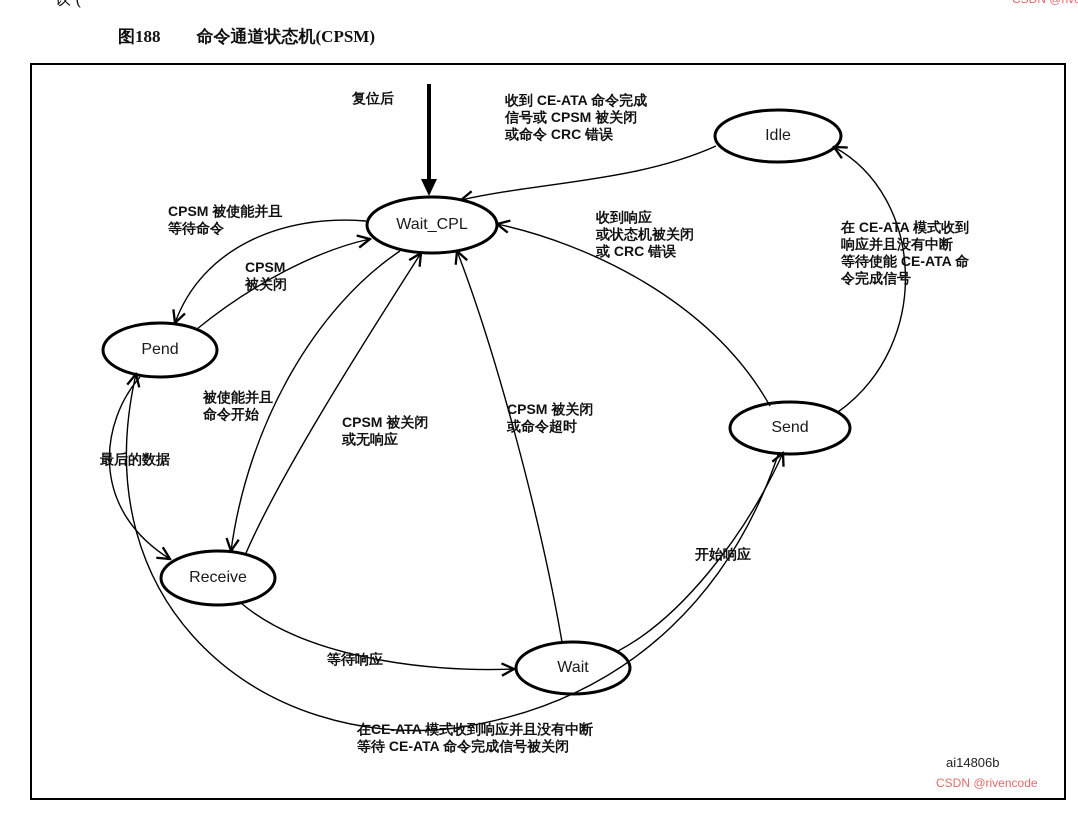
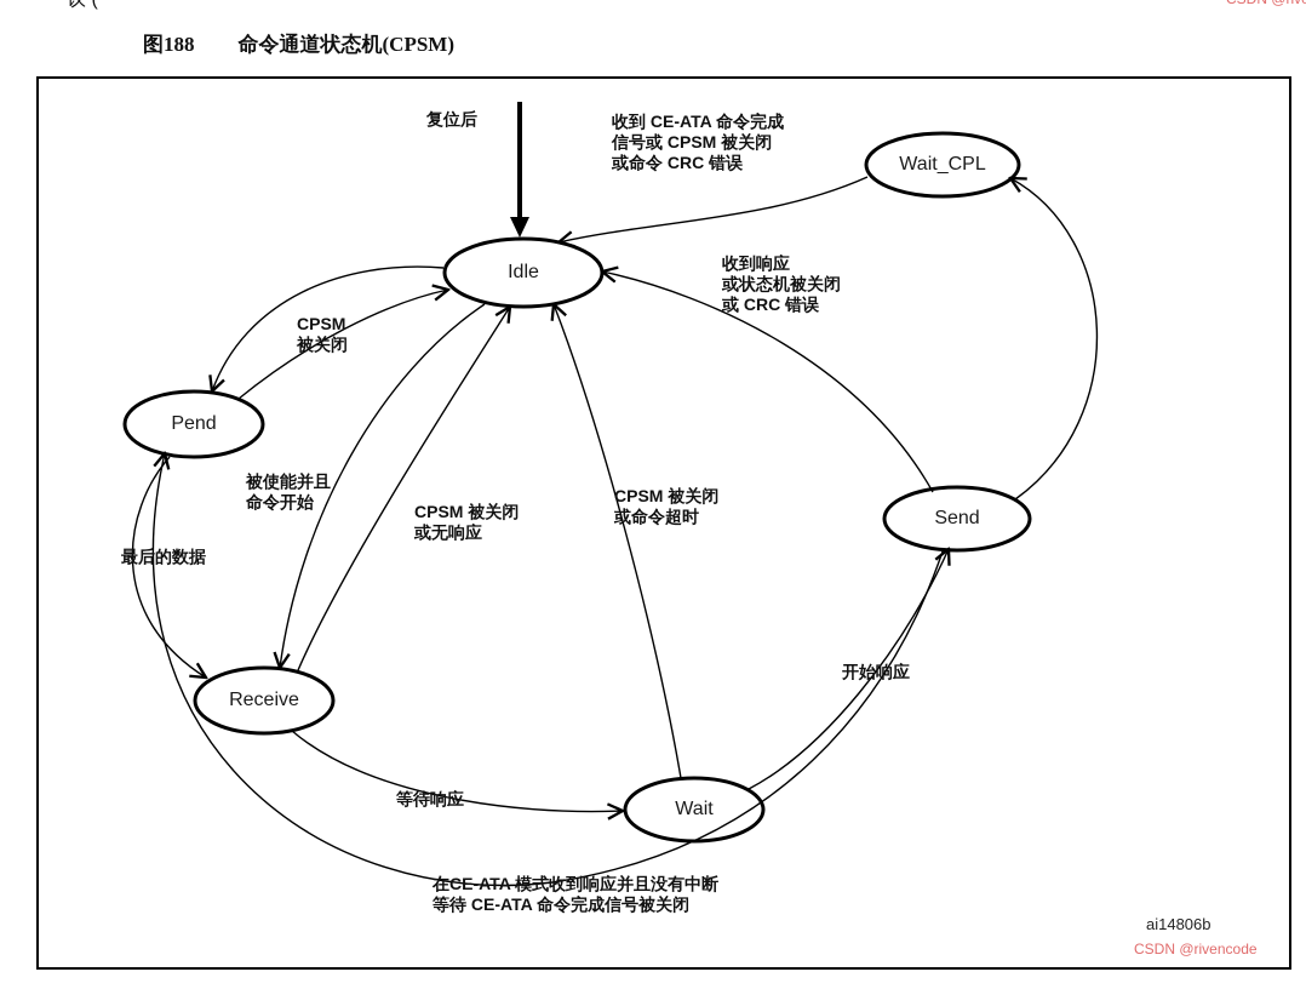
  图188 命令通道状态机(CPSM)
- Wait_CPL
+ Idle
  Pend
  Receive
  Wait
  Send
- Idle
+ Wait_CPL
  复位后
  收到 CE-ATA 命令完成
  信号或 CPSM 被关闭
  或命令 CRC 错误
- CPSM 被使能并且
- 等待命令
  CPSM
  被关闭
  被使能并且
  命令开始
  最后的数据
  CPSM 被关闭
  或无响应
  CPSM 被关闭
  或命令超时
  收到响应
  或状态机被关闭
  或 CRC 错误
- 在 CE-ATA 模式收到
- 响应并且没有中断
- 等待使能 CE-ATA 命
- 令完成信号
  等待响应
  开始响应
  在CE-ATA 模式收到响应并且没有中断
  等待 CE-ATA 命令完成信号被关闭
  ai14806b
  CSDN @rivencode
